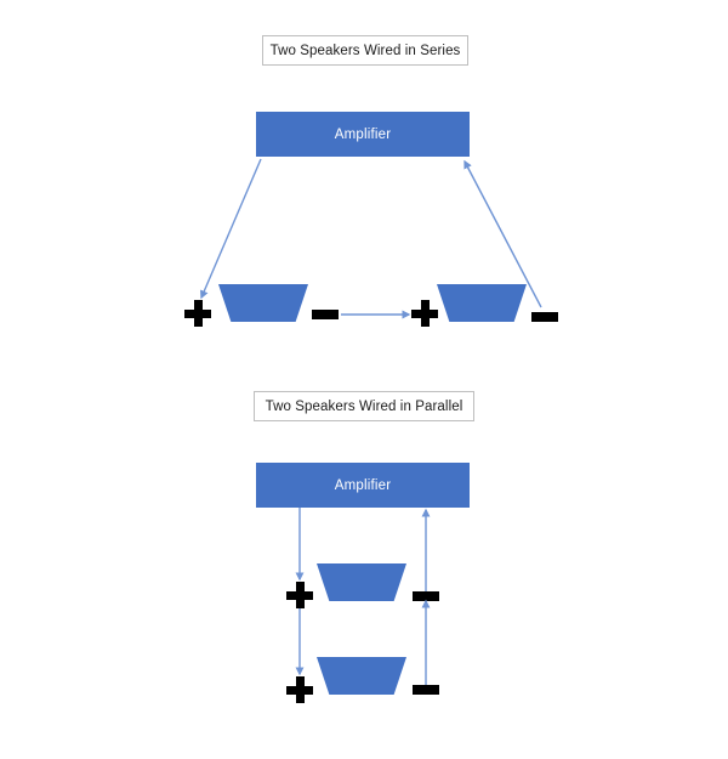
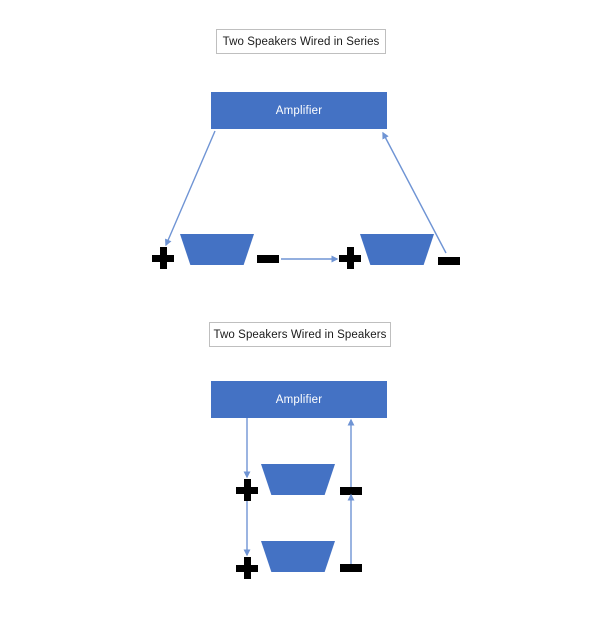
  Two Speakers Wired in Series
  Amplifier
- Two Speakers Wired in Parallel
+ Two Speakers Wired in Speakers
  Amplifier
